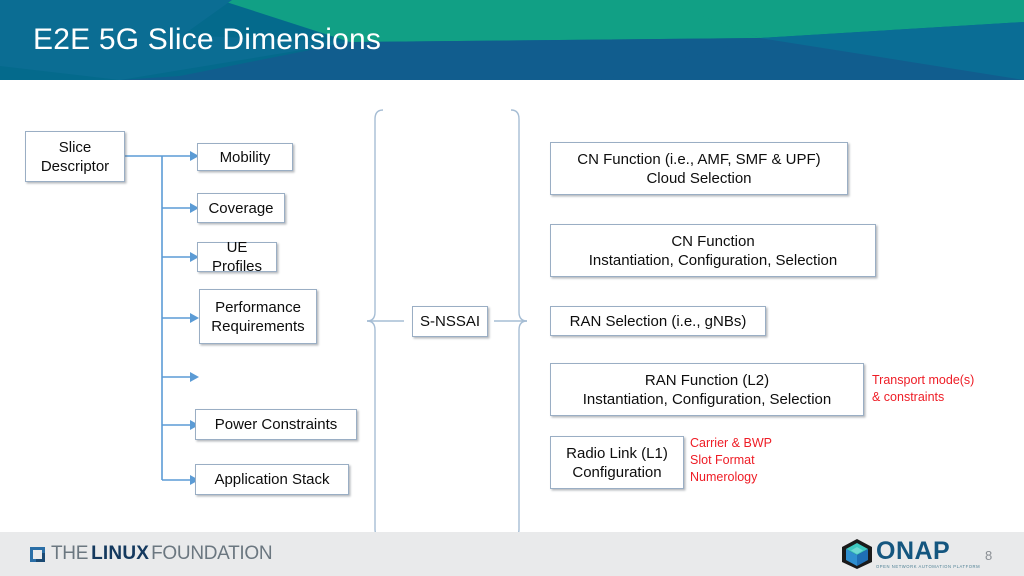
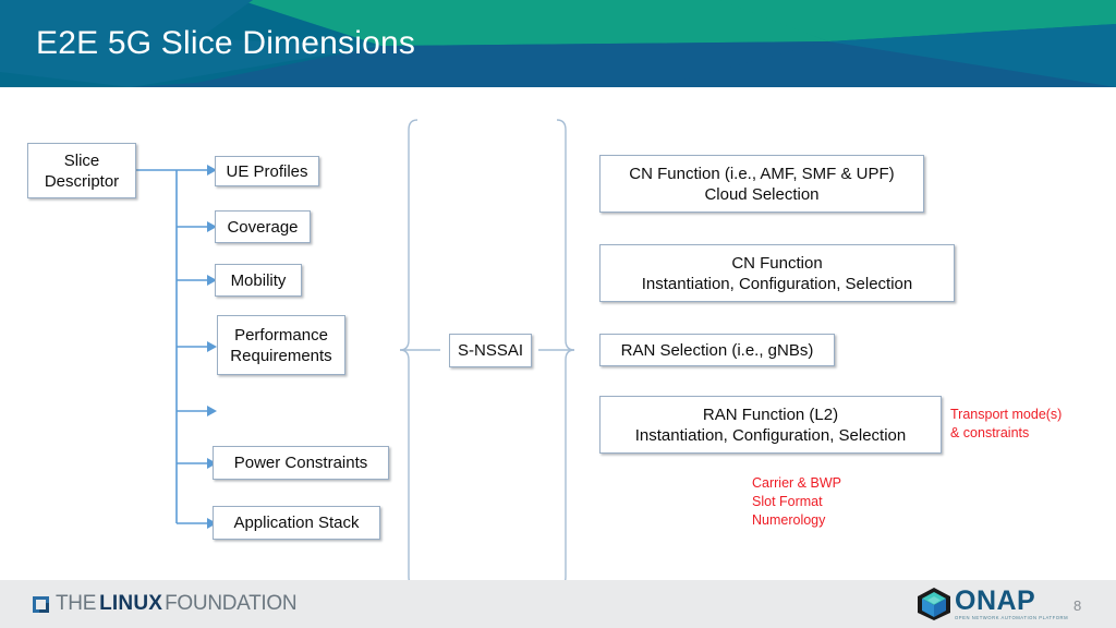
  E2E 5G Slice Dimensions
  Slice
  Descriptor
- Mobility
+ UE Profiles
  Coverage
- UE Profiles
+ Mobility
  Performance
  Requirements
  Power Constraints
  Application Stack
  S-NSSAI
  CN Function (i.e., AMF, SMF & UPF)
  Cloud Selection
  CN Function
  Instantiation, Configuration, Selection
  RAN Selection (i.e., gNBs)
  RAN Function (L2)
  Instantiation, Configuration, Selection
- Radio Link (L1)
- Configuration
  Transport mode(s)
  & constraints
  Carrier & BWP
  Slot Format
  Numerology
  THE
  LINUX
  FOUNDATION
  ONAP
  8
